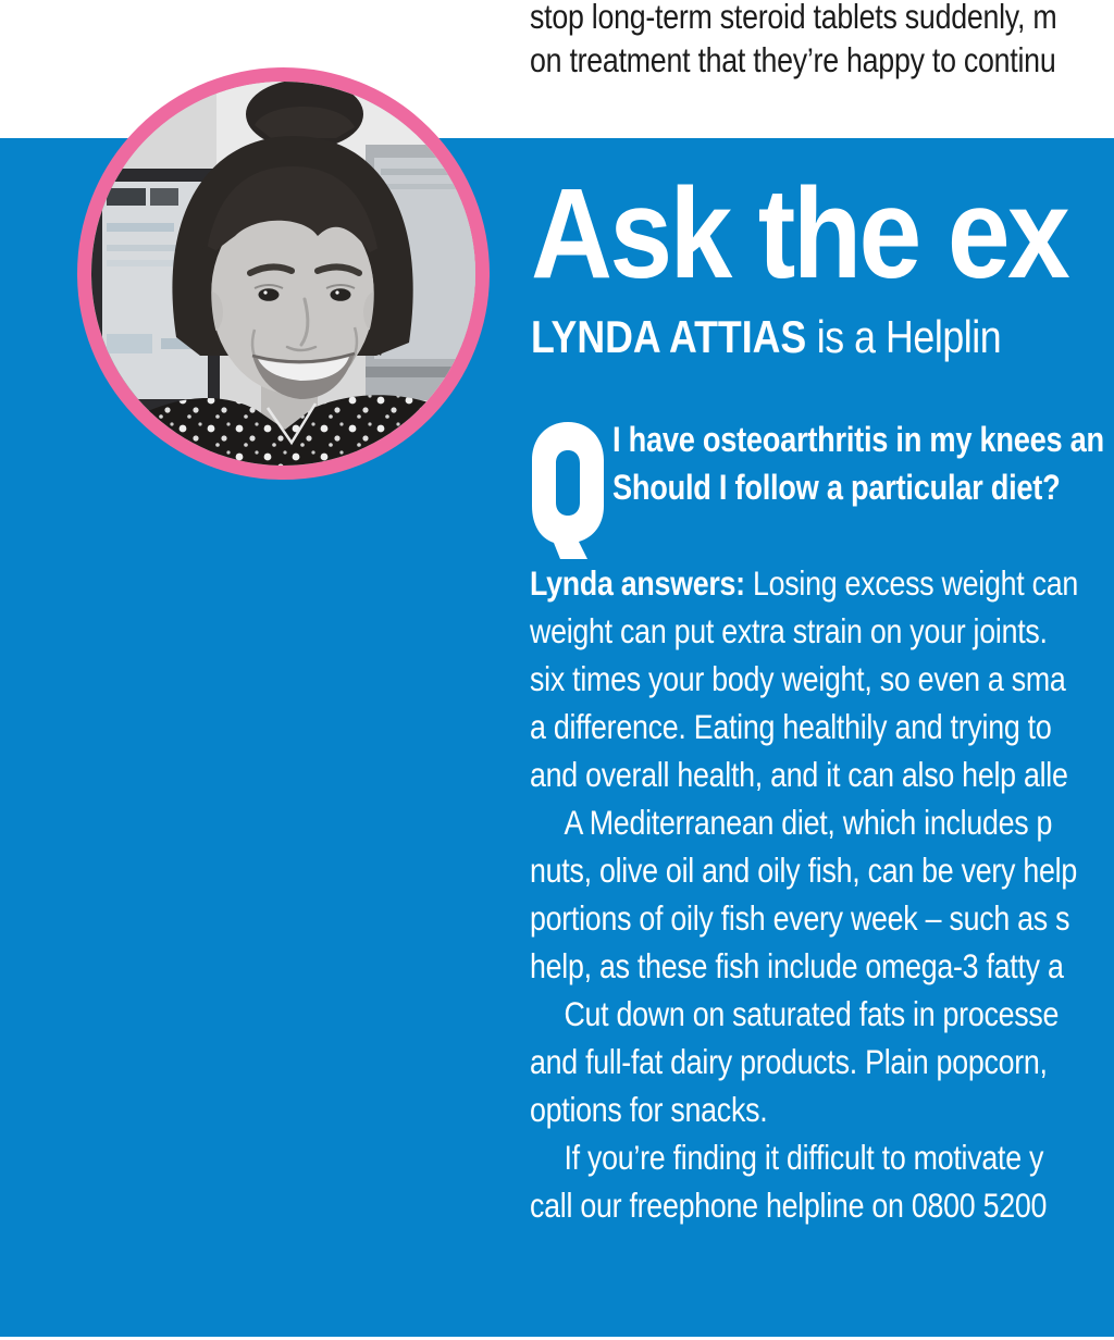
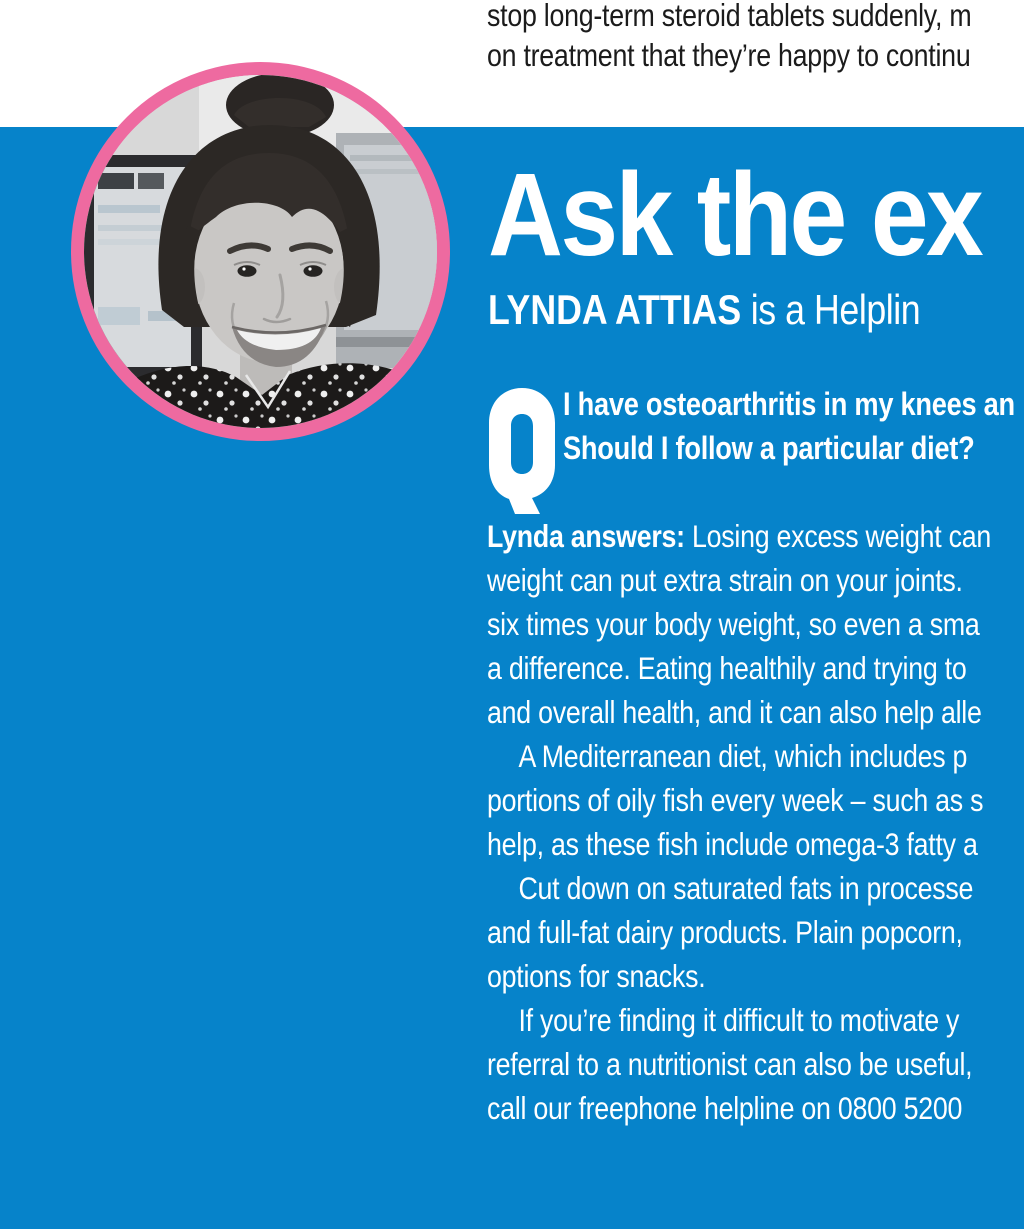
  stop long-term steroid tablets suddenly, m
  on treatment that they’re happy to continu
  Ask the ex
  LYNDA ATTIAS is a Helplin
  I have osteoarthritis in my knees an
  Should I follow a particular diet?
  Lynda answers: Losing excess weight can
  weight can put extra strain on your joints.
  six times your body weight, so even a sma
  a difference. Eating healthily and trying to
  and overall health, and it can also help alle
  A Mediterranean diet, which includes p
- nuts, olive oil and oily fish, can be very help
  portions of oily fish every week – such as s
  help, as these fish include omega-3 fatty a
  Cut down on saturated fats in processe
  and full-fat dairy products. Plain popcorn,
  options for snacks.
  If you’re finding it difficult to motivate y
+ referral to a nutritionist can also be useful,
  call our freephone helpline on 0800 5200
